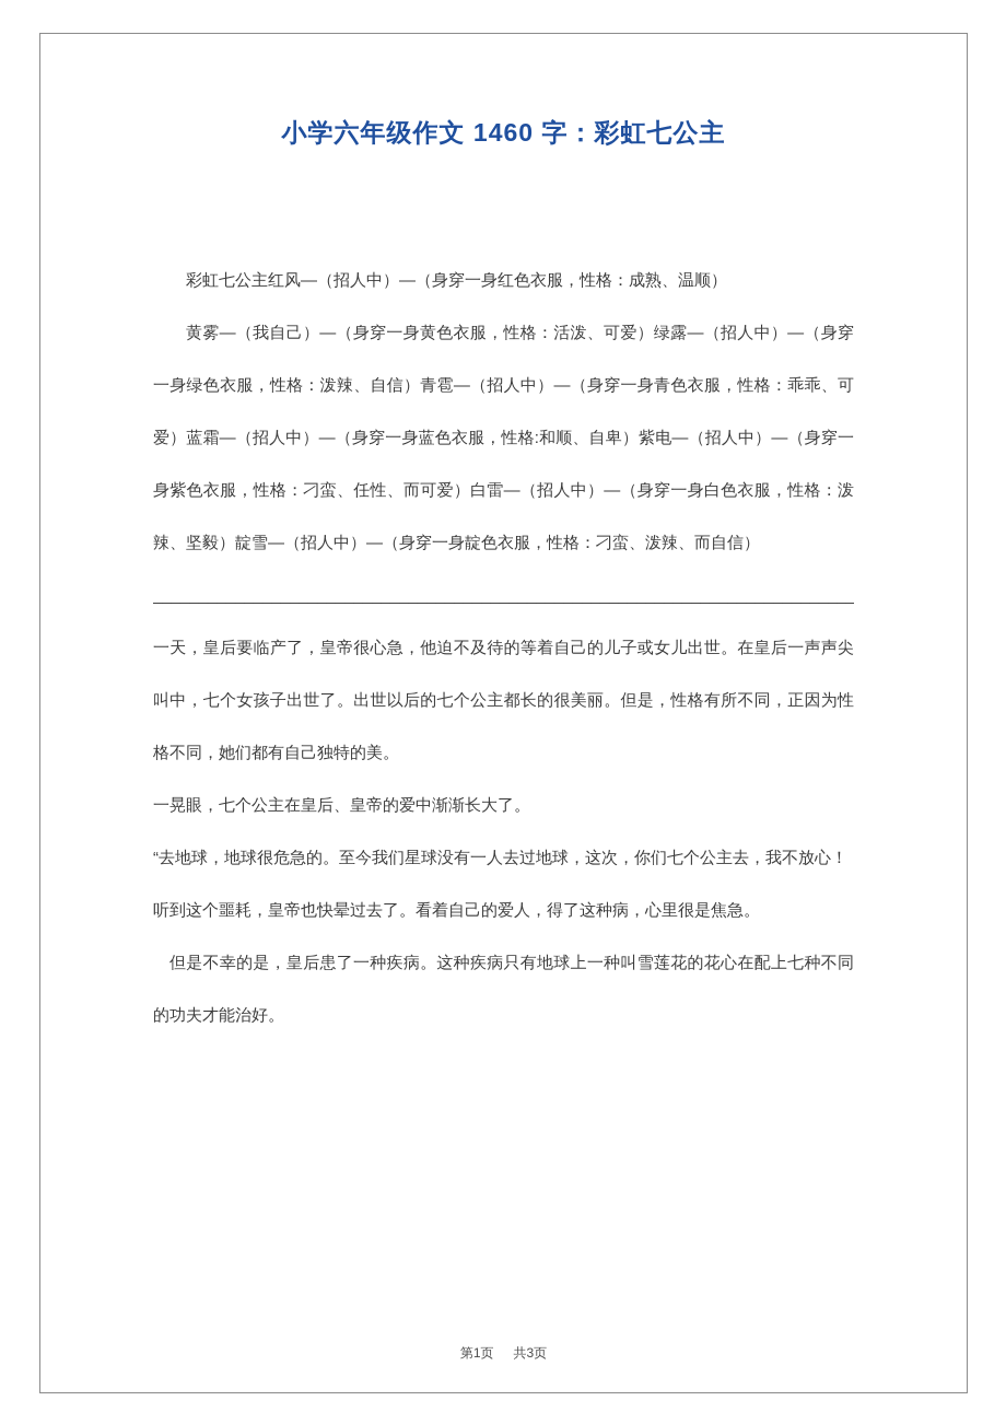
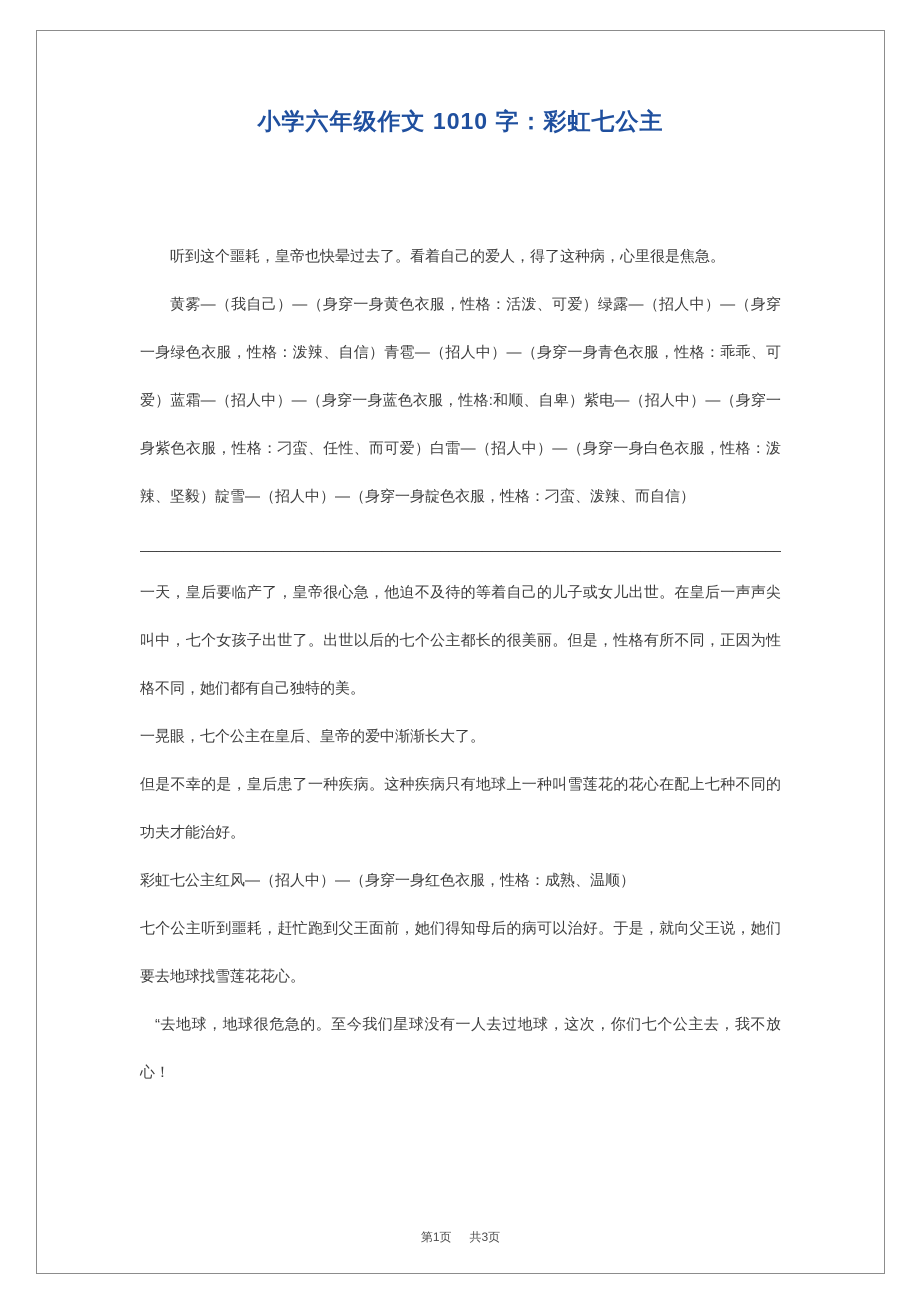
- 小学六年级作文 1460 字：彩虹七公主
+ 小学六年级作文 1010 字：彩虹七公主
- 彩虹七公主红风—（招人中）—（身穿一身红色衣服，性格：成熟、温顺）
+ 听到这个噩耗，皇帝也快晕过去了。看着自己的爱人，得了这种病，心里很是焦急。
  黄雾—（我自己）—（身穿一身黄色衣服，性格：活泼、可爱）绿露—（招人中）—（身穿一身绿色衣服，性格：泼辣、自信）青雹—（招人中）—（身穿一身青色衣服，性格：乖乖、可爱）蓝霜—（招人中）—（身穿一身蓝色衣服，性格:和顺、自卑）紫电—（招人中）—（身穿一身紫色衣服，性格：刁蛮、任性、而可爱）白雷—（招人中）—（身穿一身白色衣服，性格：泼辣、坚毅）靛雪—（招人中）—（身穿一身靛色衣服，性格：刁蛮、泼辣、而自信）
  _____________________________________________________________________________
  一天，皇后要临产了，皇帝很心急，他迫不及待的等着自己的儿子或女儿出世。在皇后一声声尖叫中，七个女孩子出世了。出世以后的七个公主都长的很美丽。但是，性格有所不同，正因为性格不同，她们都有自己独特的美。
  一晃眼，七个公主在皇后、皇帝的爱中渐渐长大了。
- “去地球，地球很危急的。至今我们星球没有一人去过地球，这次，你们七个公主去，我不放心！
+ 但是不幸的是，皇后患了一种疾病。这种疾病只有地球上一种叫雪莲花的花心在配上七种不同的功夫才能治好。
- 听到这个噩耗，皇帝也快晕过去了。看着自己的爱人，得了这种病，心里很是焦急。
+ 彩虹七公主红风—（招人中）—（身穿一身红色衣服，性格：成熟、温顺）
+ 七个公主听到噩耗，赶忙跑到父王面前，她们得知母后的病可以治好。于是，就向父王说，她们要去地球找雪莲花花心。
- 但是不幸的是，皇后患了一种疾病。这种疾病只有地球上一种叫雪莲花的花心在配上七种不同的功夫才能治好。
+ “去地球，地球很危急的。至今我们星球没有一人去过地球，这次，你们七个公主去，我不放心！
  第1页 共3页
